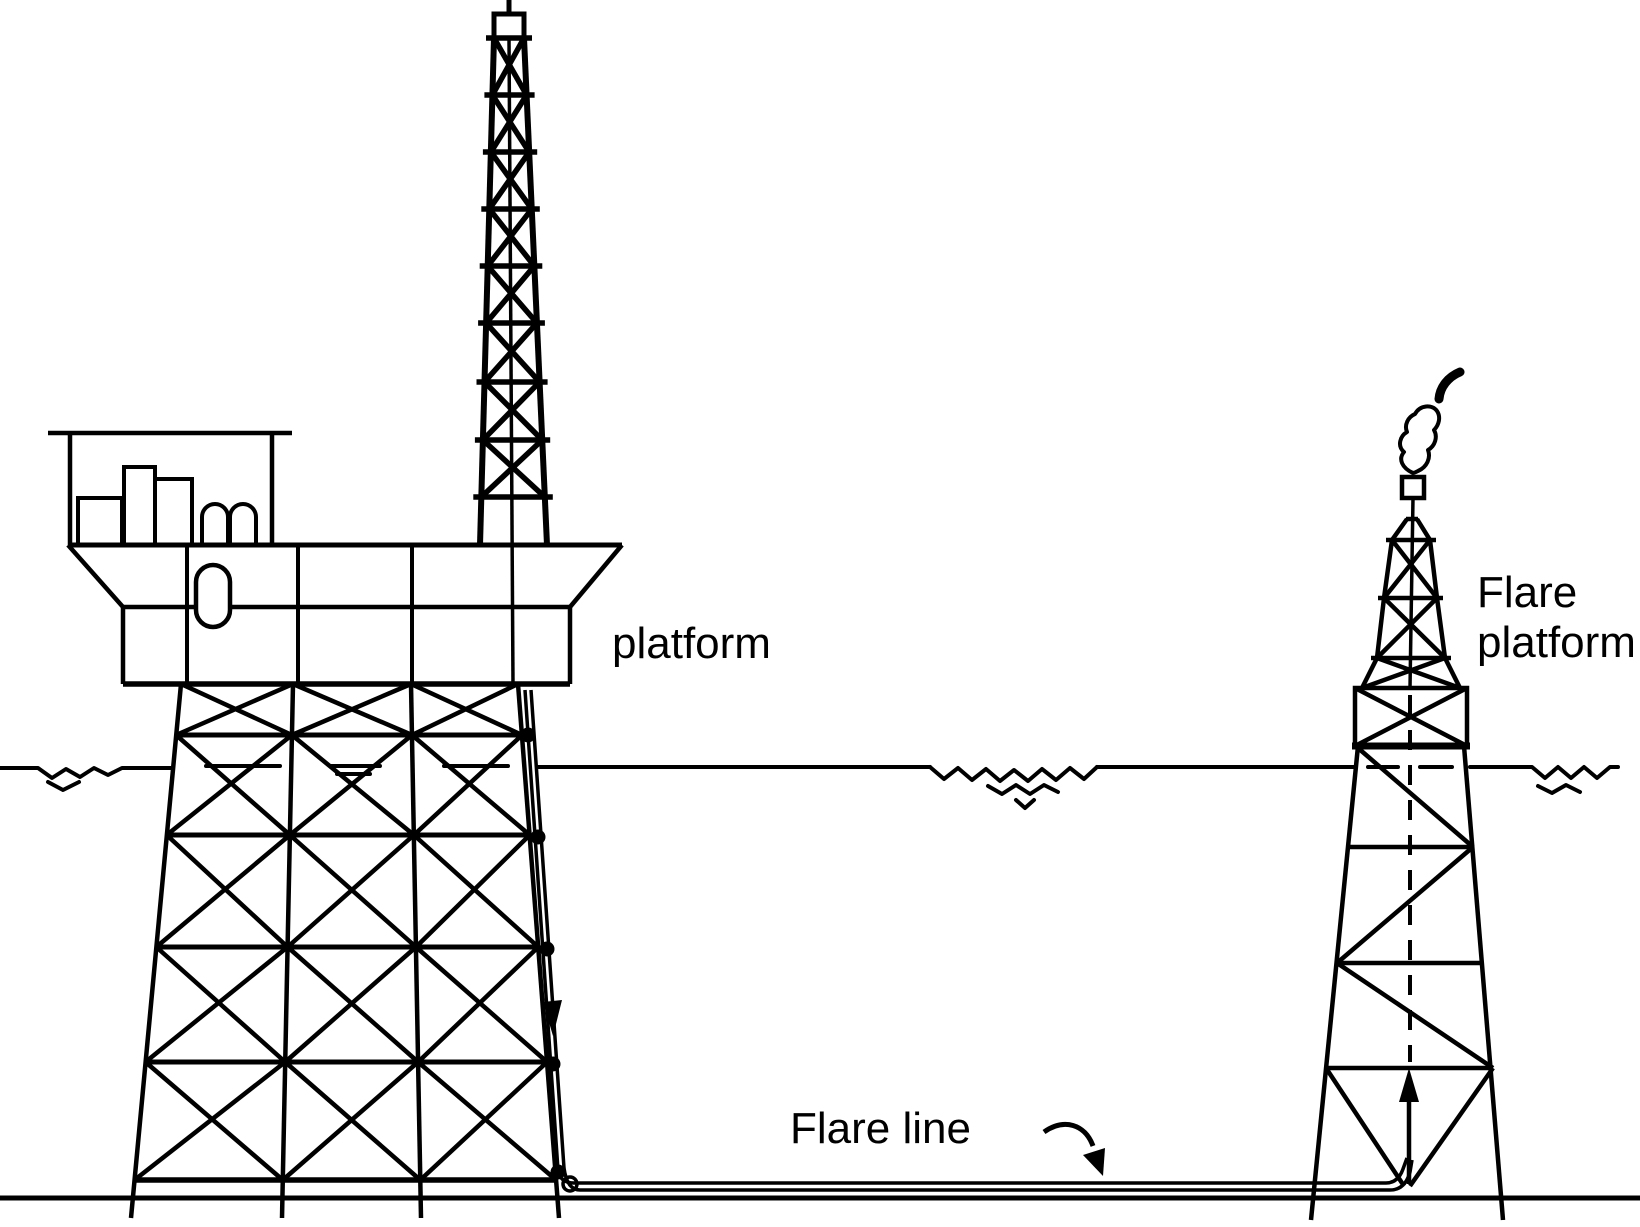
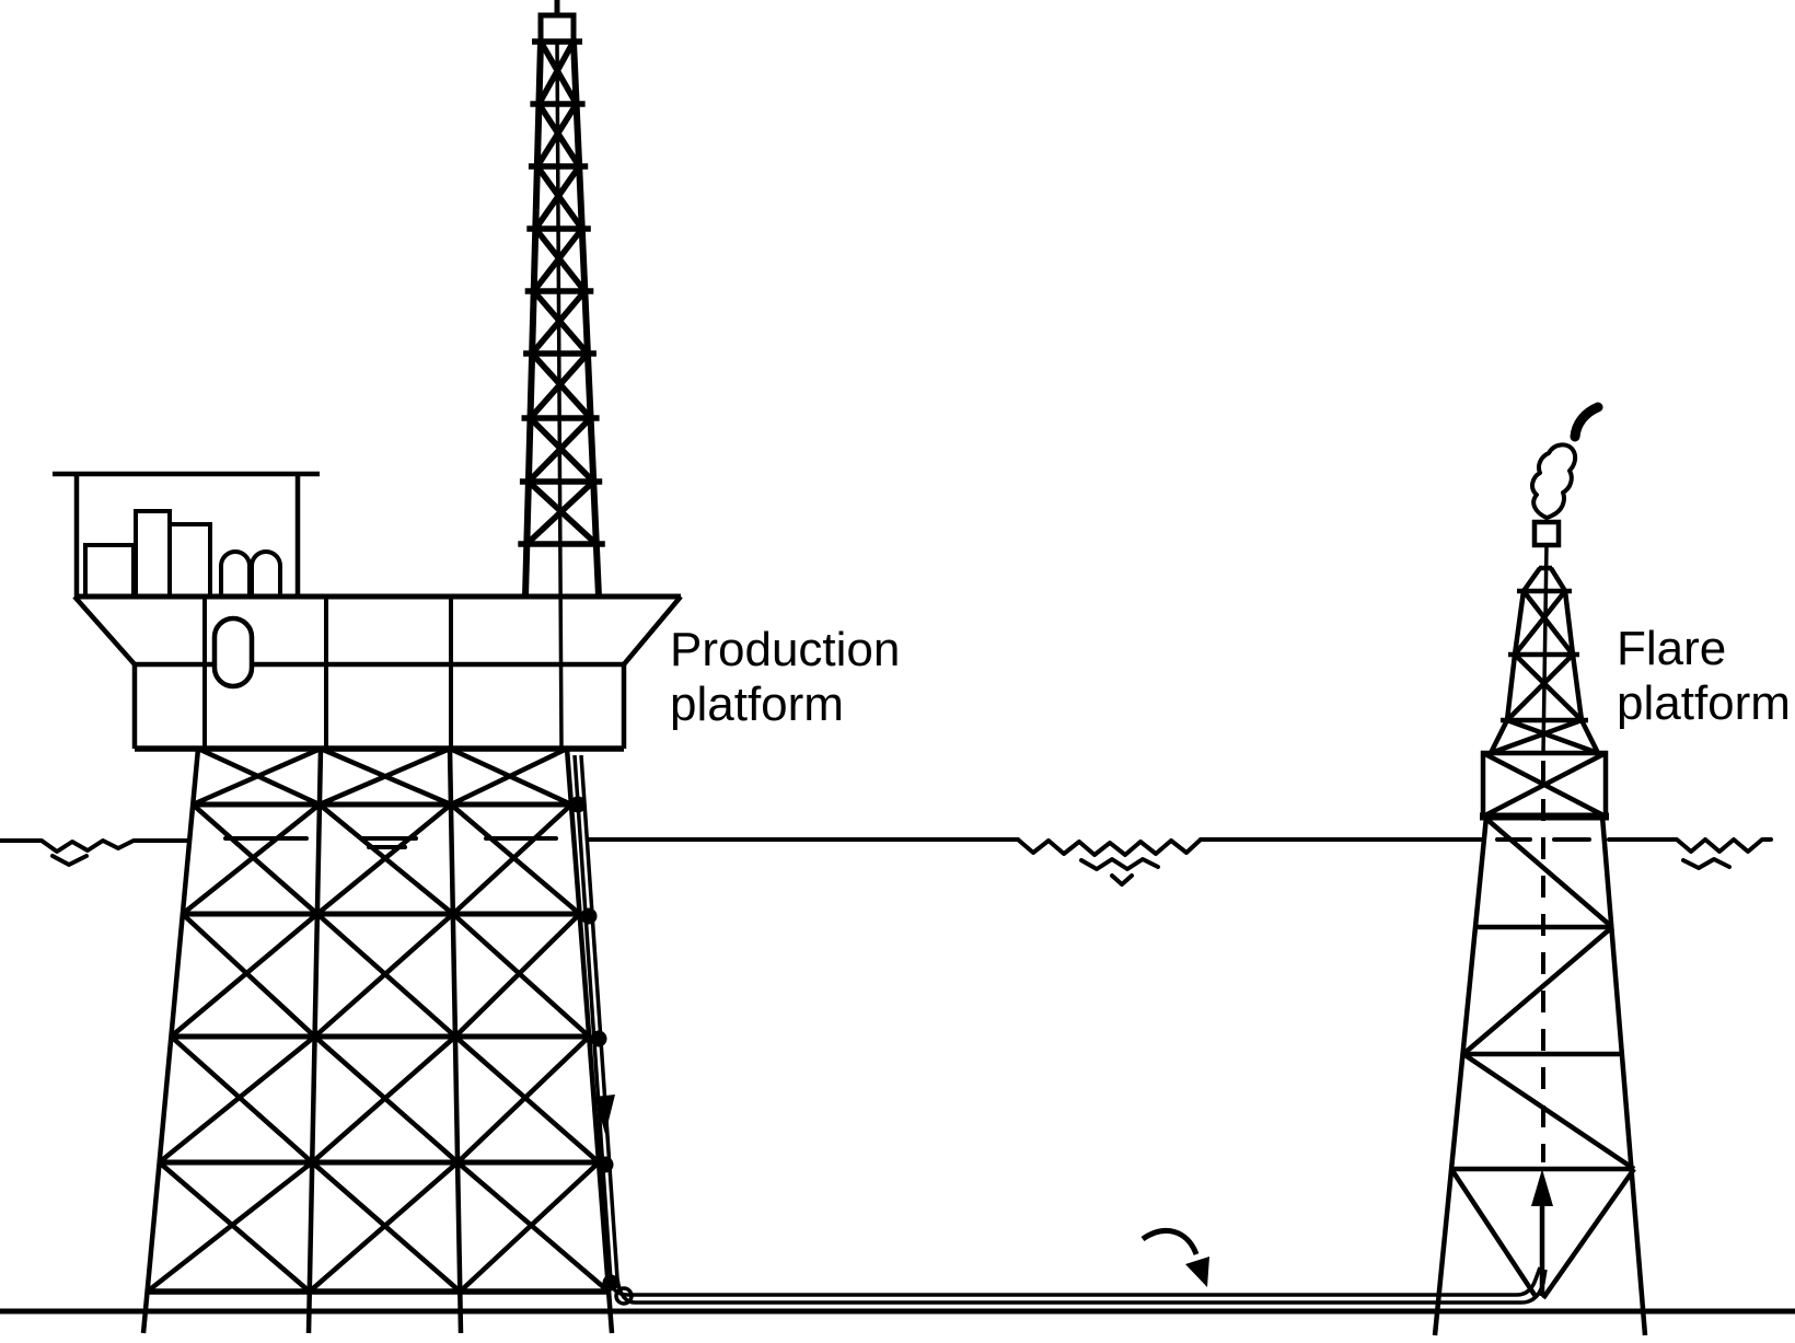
+ Production
  platform
  Flare
  platform
- Flare line
